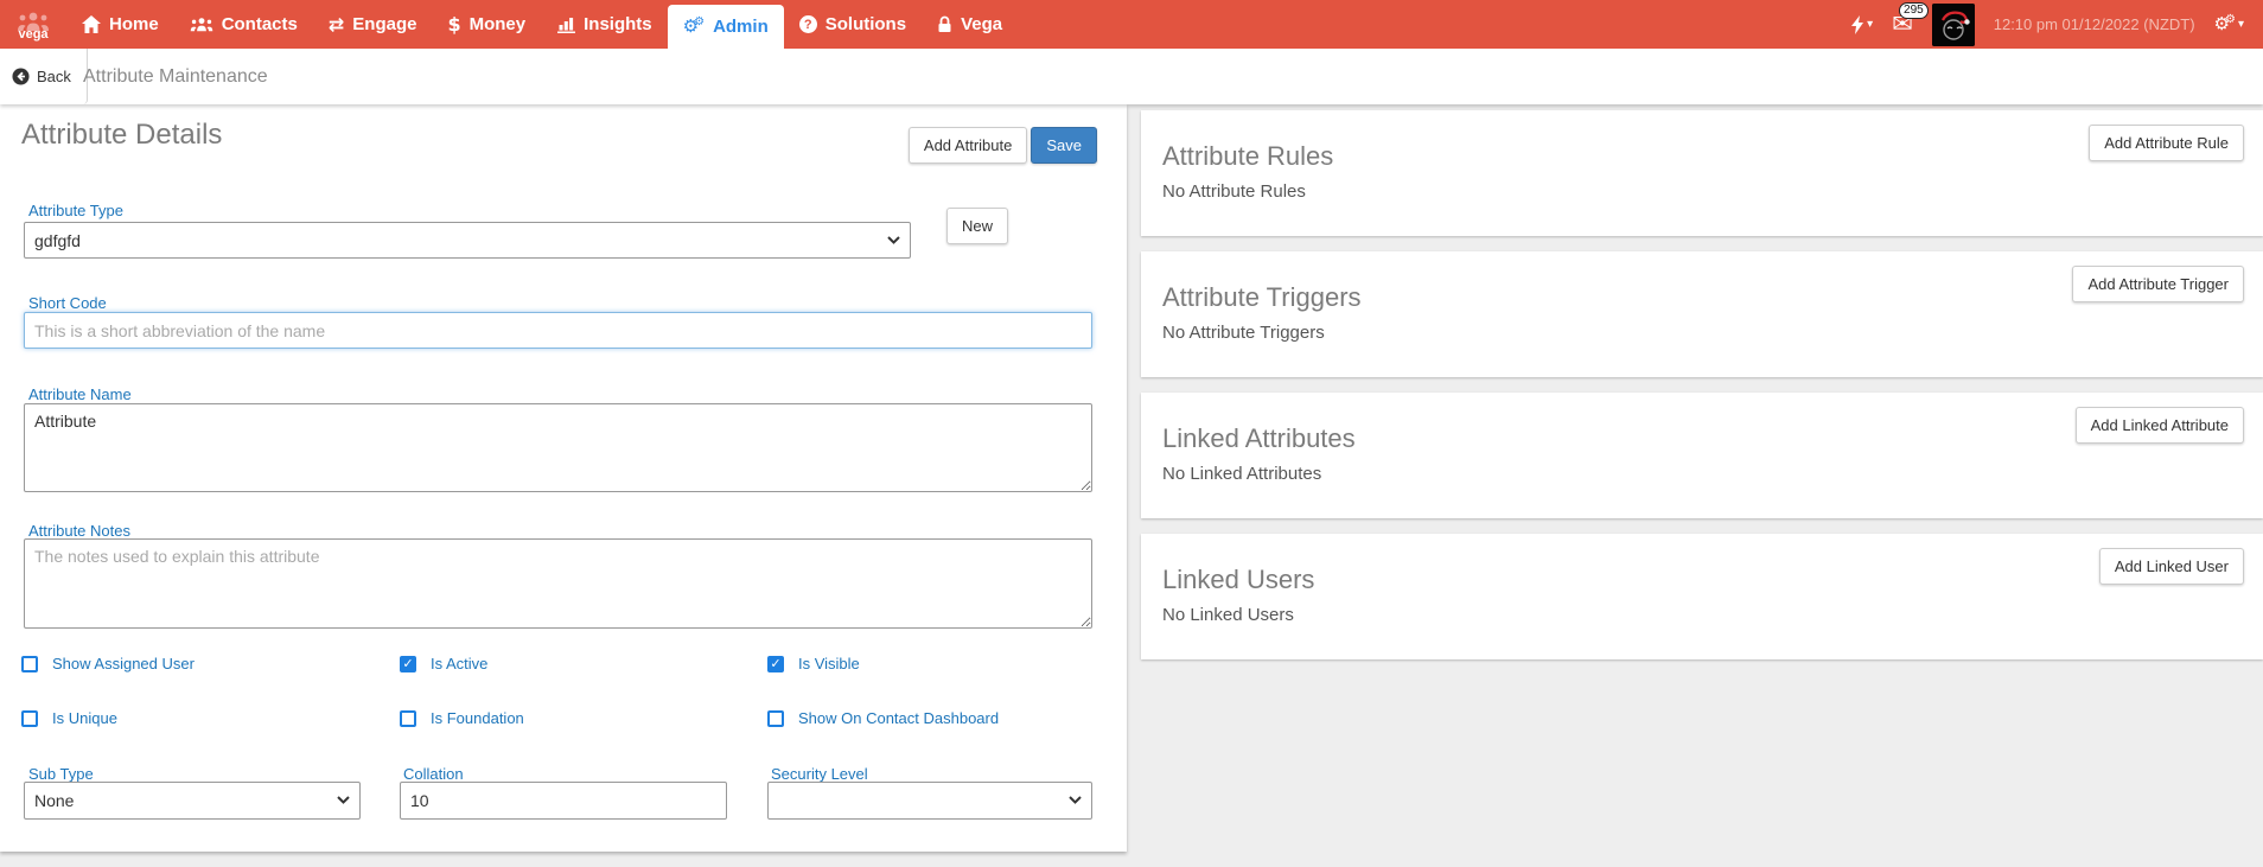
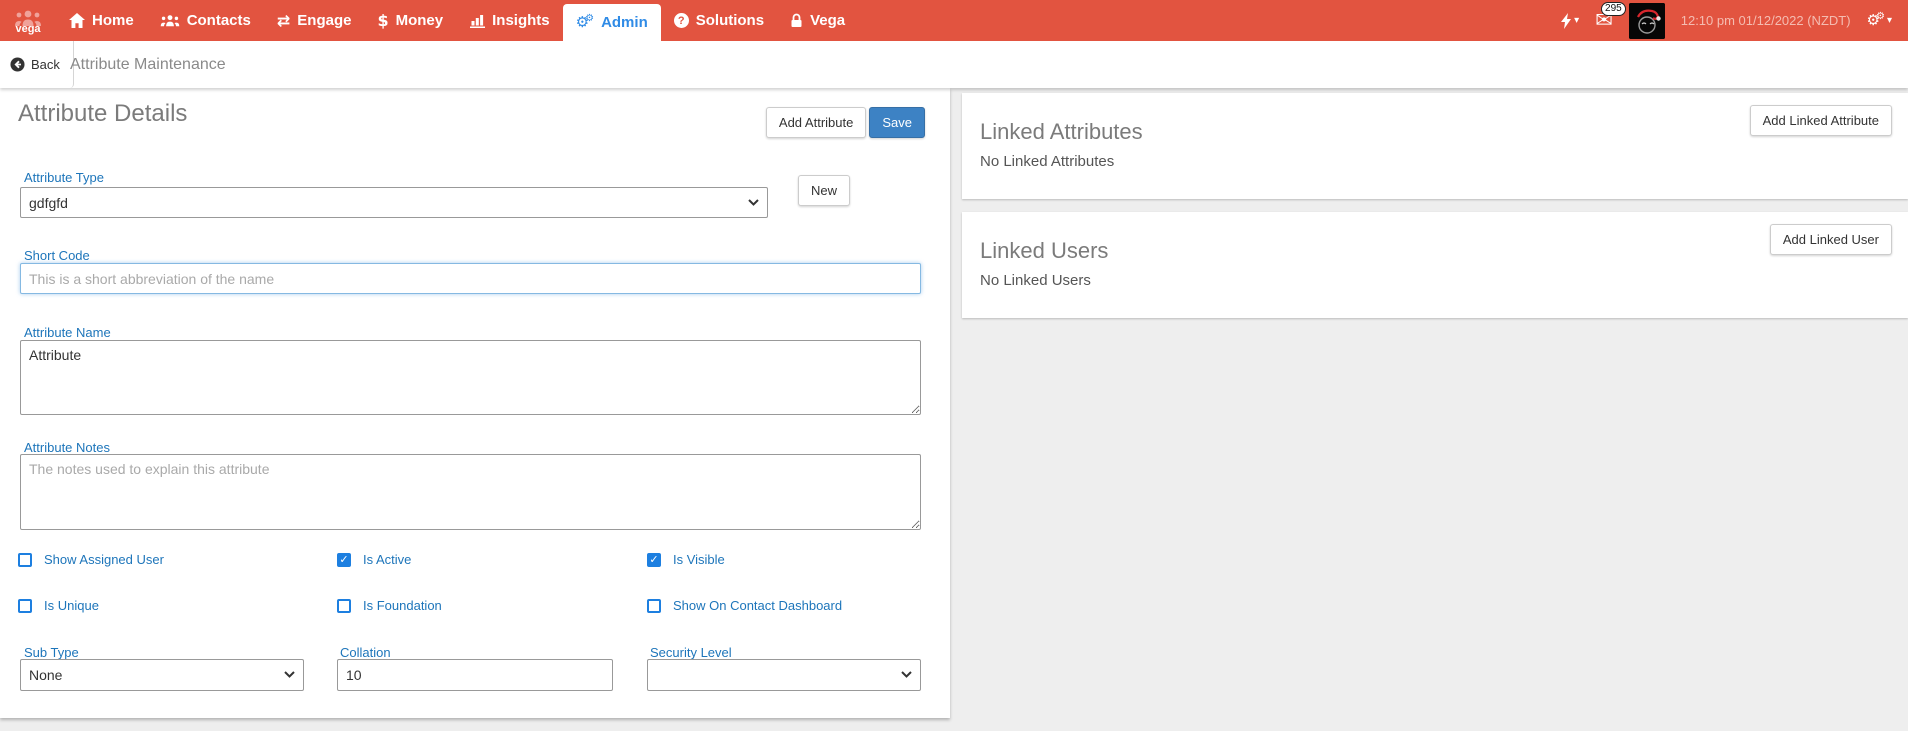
  vega
  Home
  Contacts
  ⇄
  Engage
  $
  Money
  Insights
  ⚙⚙
  Admin
  ?
  Solutions
  Vega
  ▾
  ✉
  295
  12:10 pm 01/12/2022 (NZDT)
  ⚙⚙
  ▾
  Back
  Attribute Maintenance
  Attribute Details
  Add Attribute
  Save
  Attribute Type
  gdfgfd
  New
  Short Code
  This is a short abbreviation of the name
  Attribute Name
  Attribute
  Attribute Notes
  The notes used to explain this attribute
  Show Assigned User
  Is Active
  Is Visible
  Is Unique
  Is Foundation
  Show On Contact Dashboard
  Sub Type
  None
  Collation
  10
  Security Level
- Attribute Rules
- No Attribute Rules
- Add Attribute Rule
- Attribute Triggers
- No Attribute Triggers
- Add Attribute Trigger
  Linked Attributes
  No Linked Attributes
  Add Linked Attribute
  Linked Users
  No Linked Users
  Add Linked User
